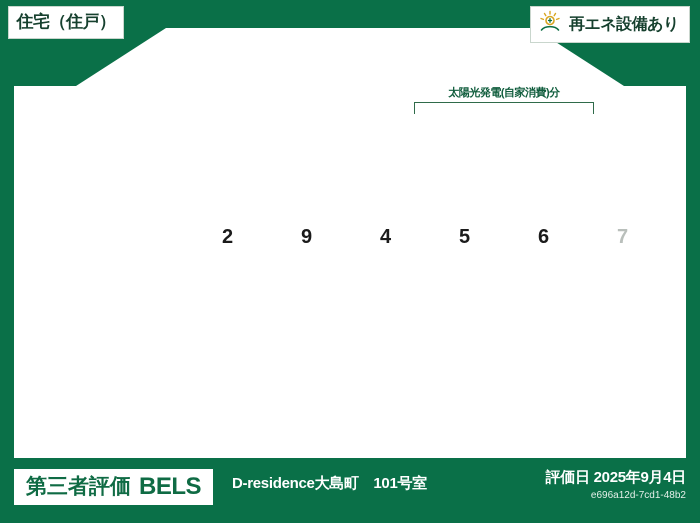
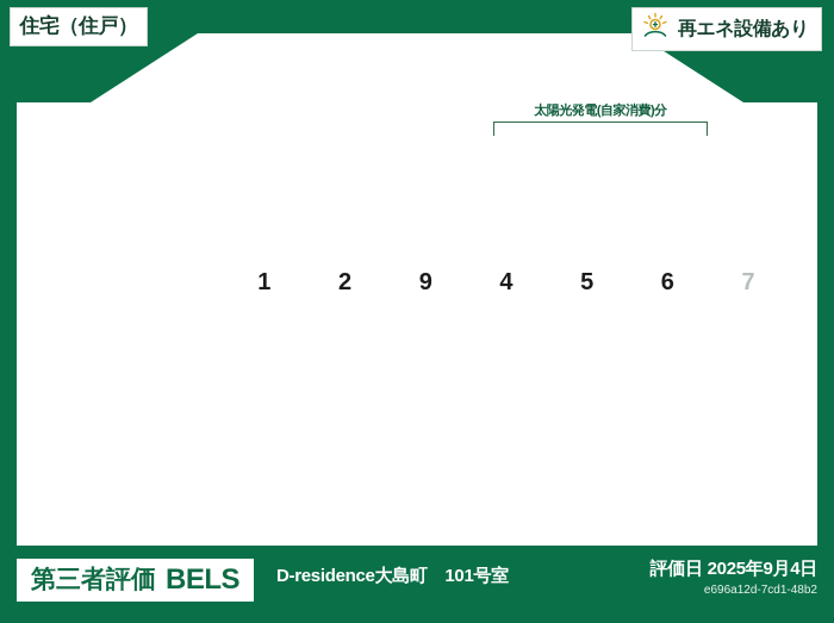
  住宅（住戸）
  再エネ設備あり
  太陽光発電(自家消費)分
+ 1
  2
  9
  4
  5
  6
  7
  第三者評価
  BELS
  D-residence大島町 101号室
  評価日 2025年9月4日
  e696a12d-7cd1-48b2
